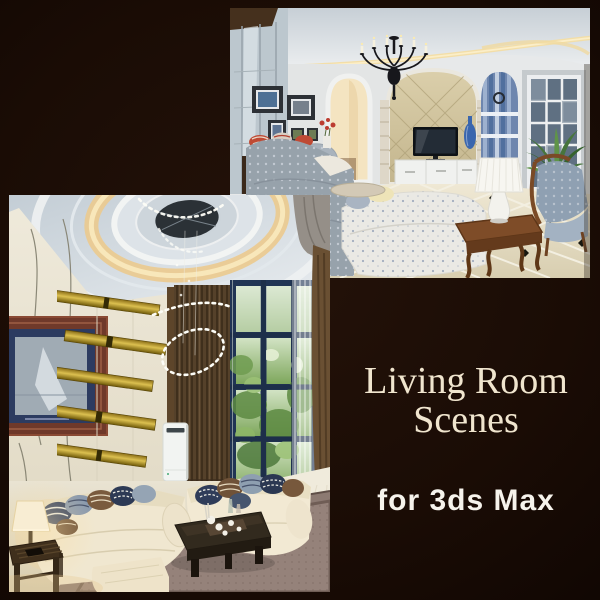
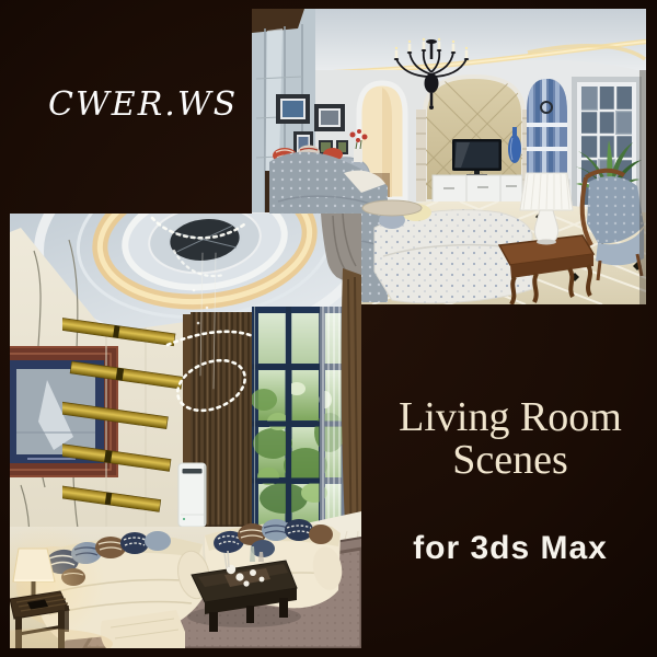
+ CWER.WS
  Living Room
  Scenes
  for 3ds Max
